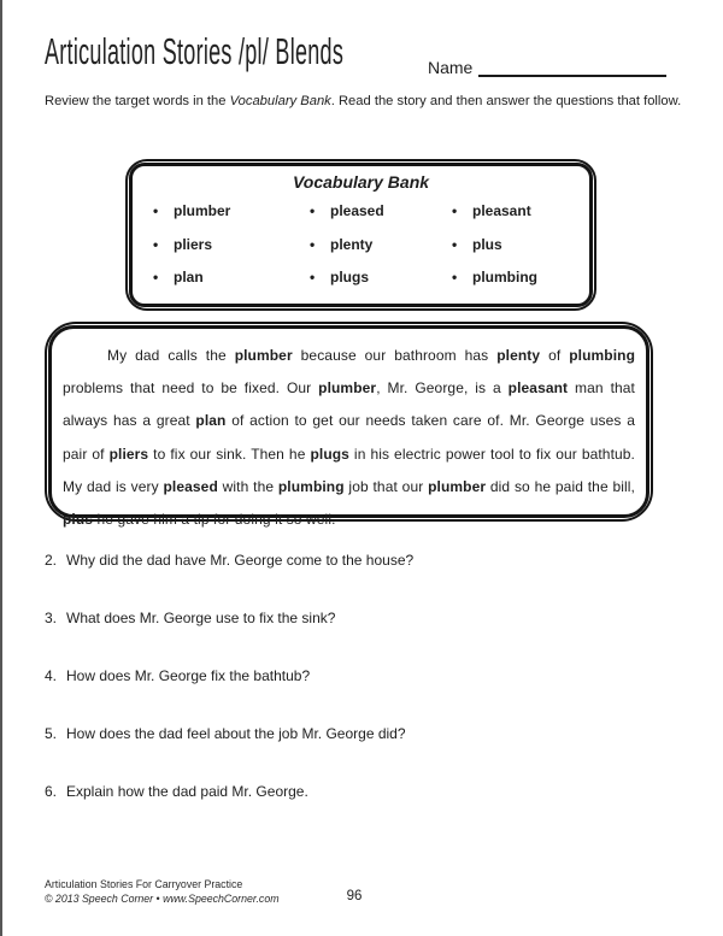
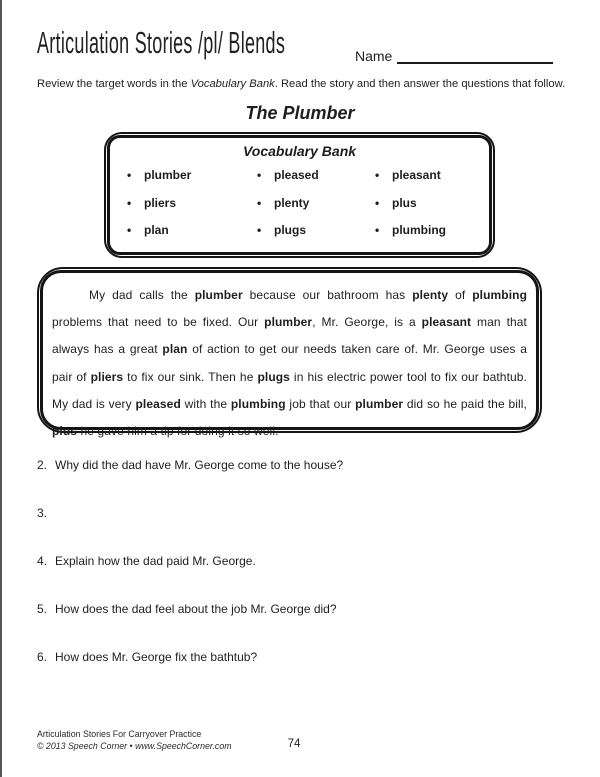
  Articulation Stories /pl/ Blends
  Name
  Review the target words in the Vocabulary Bank. Read the story and then answer the questions that follow.
+ The Plumber
  Vocabulary Bank
  •
  plumber
  •
  pleased
  •
  pleasant
  •
  pliers
  •
  plenty
  •
  plus
  •
  plan
  •
  plugs
  •
  plumbing
  My dad calls the plumber because our bathroom has plenty of plumbing problems that need to be fixed. Our plumber, Mr. George, is a pleasant man that always has a great plan of action to get our needs taken care of. Mr. George uses a pair of pliers to fix our sink. Then he plugs in his electric power tool to fix our bathtub. My dad is very pleased with the plumbing job that our plumber did so he paid the bill, plus he gave him a tip for doing it so well.
  2.
  Why did the dad have Mr. George come to the house?
  3.
- What does Mr. George use to fix the sink?
  4.
- How does Mr. George fix the bathtub?
+ Explain how the dad paid Mr. George.
  5.
  How does the dad feel about the job Mr. George did?
  6.
- Explain how the dad paid Mr. George.
+ How does Mr. George fix the bathtub?
  Articulation Stories For Carryover Practice
  © 2013 Speech Corner • www.SpeechCorner.com
- 96
+ 74
